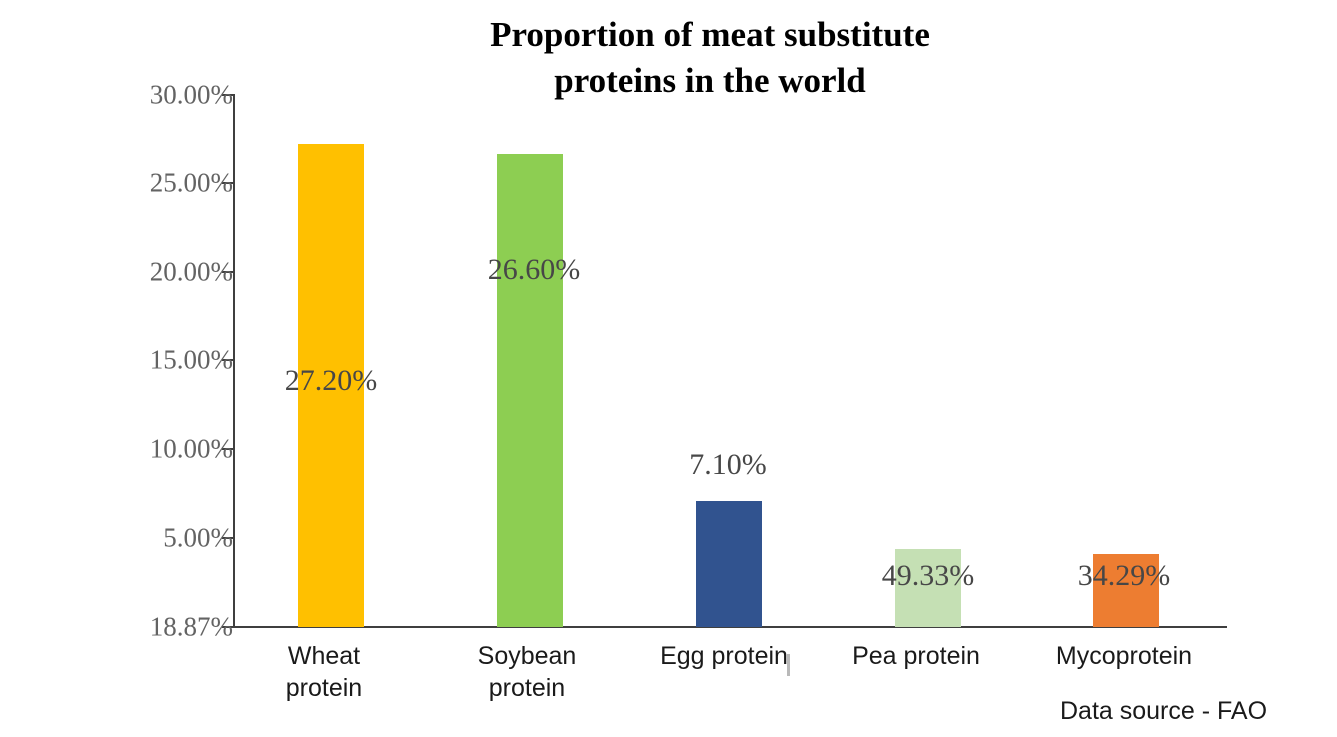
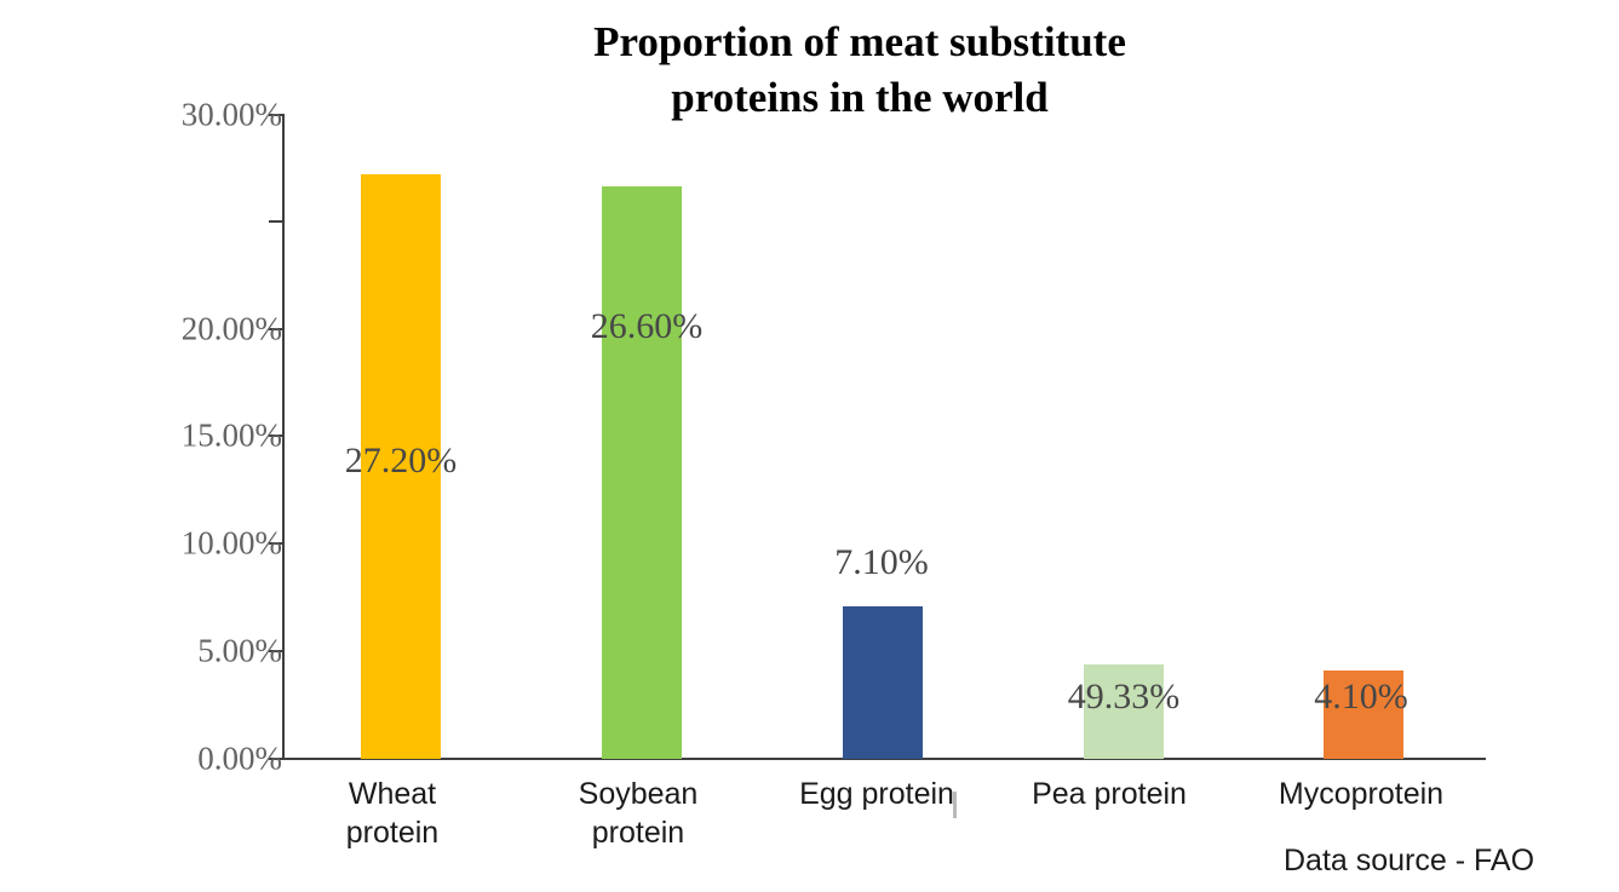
  Proportion of meat substitute
  proteins in the world
- 18.87%
+ 0.00%
  5.00%
  10.00%
  15.00%
  20.00%
- 25.00%
  30.00%
  27.20%
  26.60%
  7.10%
  49.33%
- 34.29%
+ 4.10%
  Wheat
  protein
  Soybean
  protein
  Egg protein
  Pea protein
  Mycoprotein
  Data source - FAO
